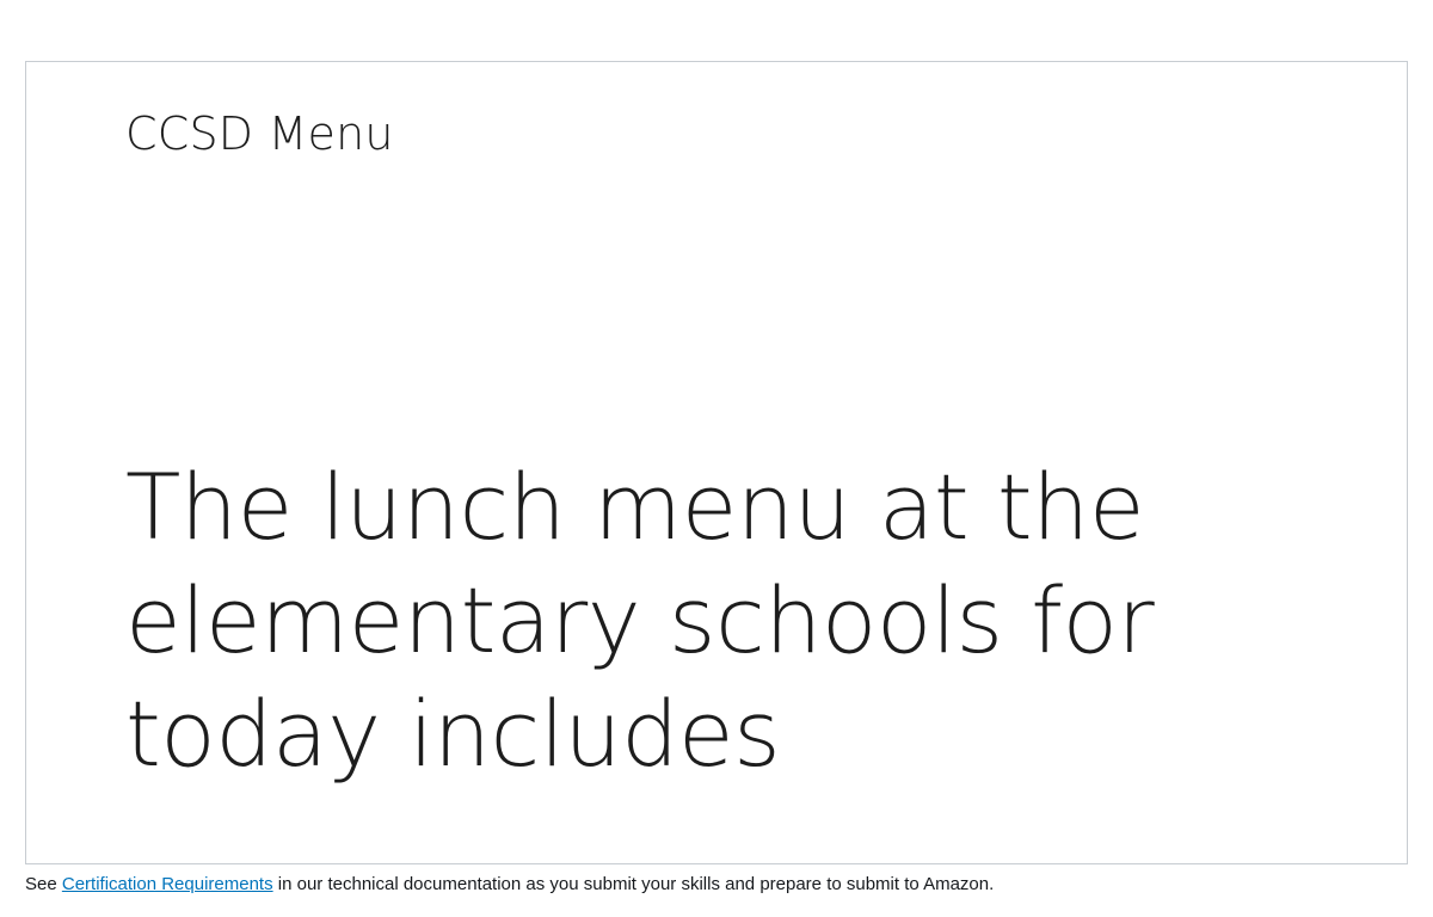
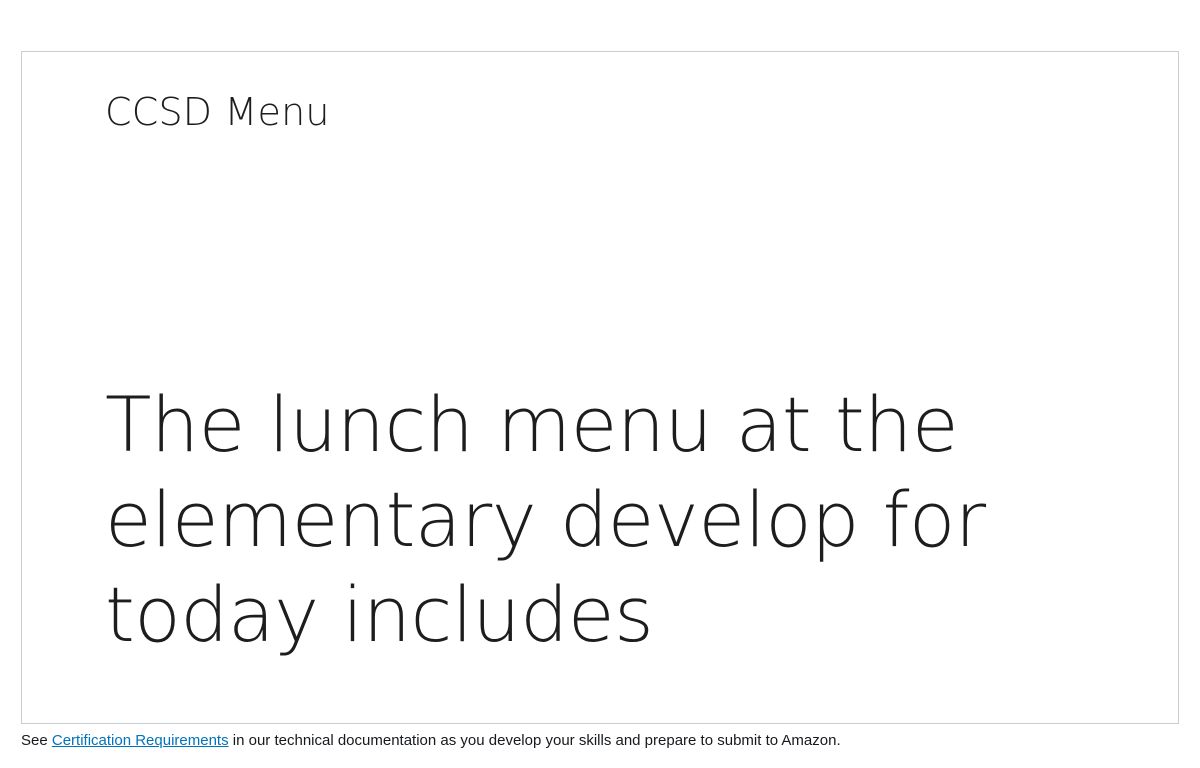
  CCSD Menu
- The lunch menu at the elementary schools for today includes
+ The lunch menu at the elementary develop for today includes
- See Certification Requirements in our technical documentation as you submit your skills and prepare to submit to Amazon.
+ See Certification Requirements in our technical documentation as you develop your skills and prepare to submit to Amazon.
